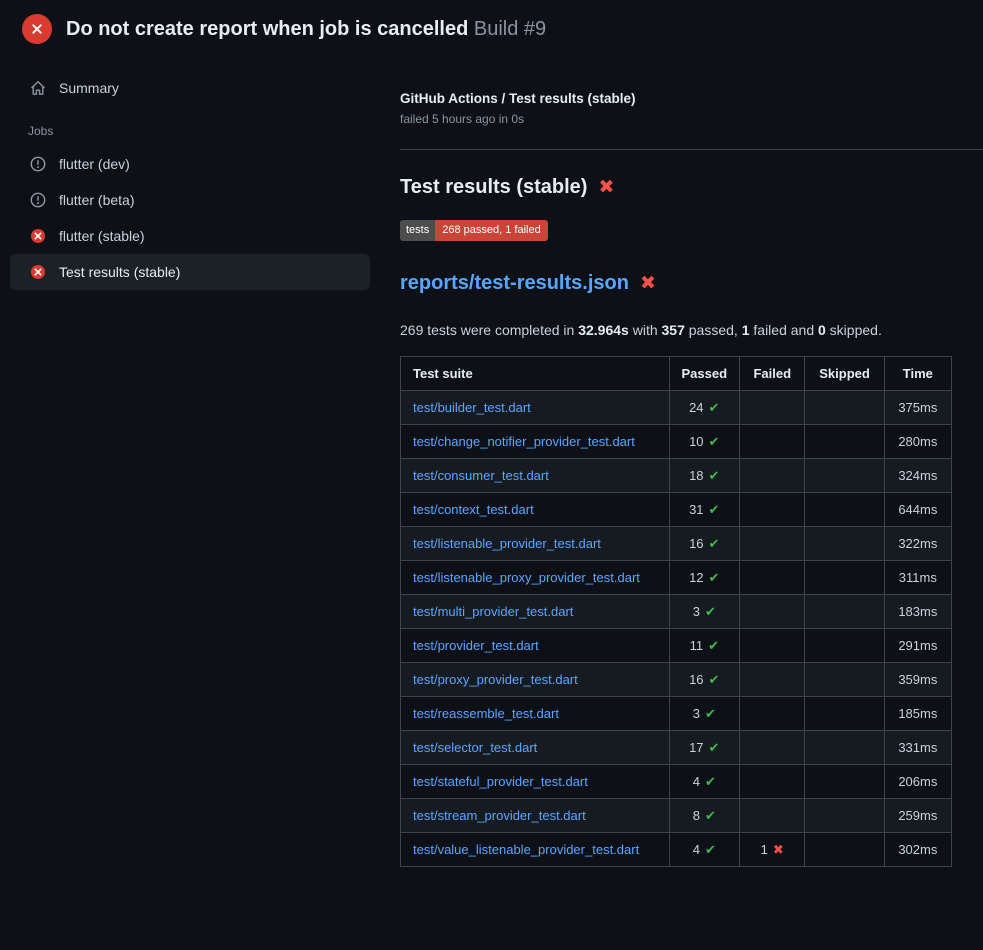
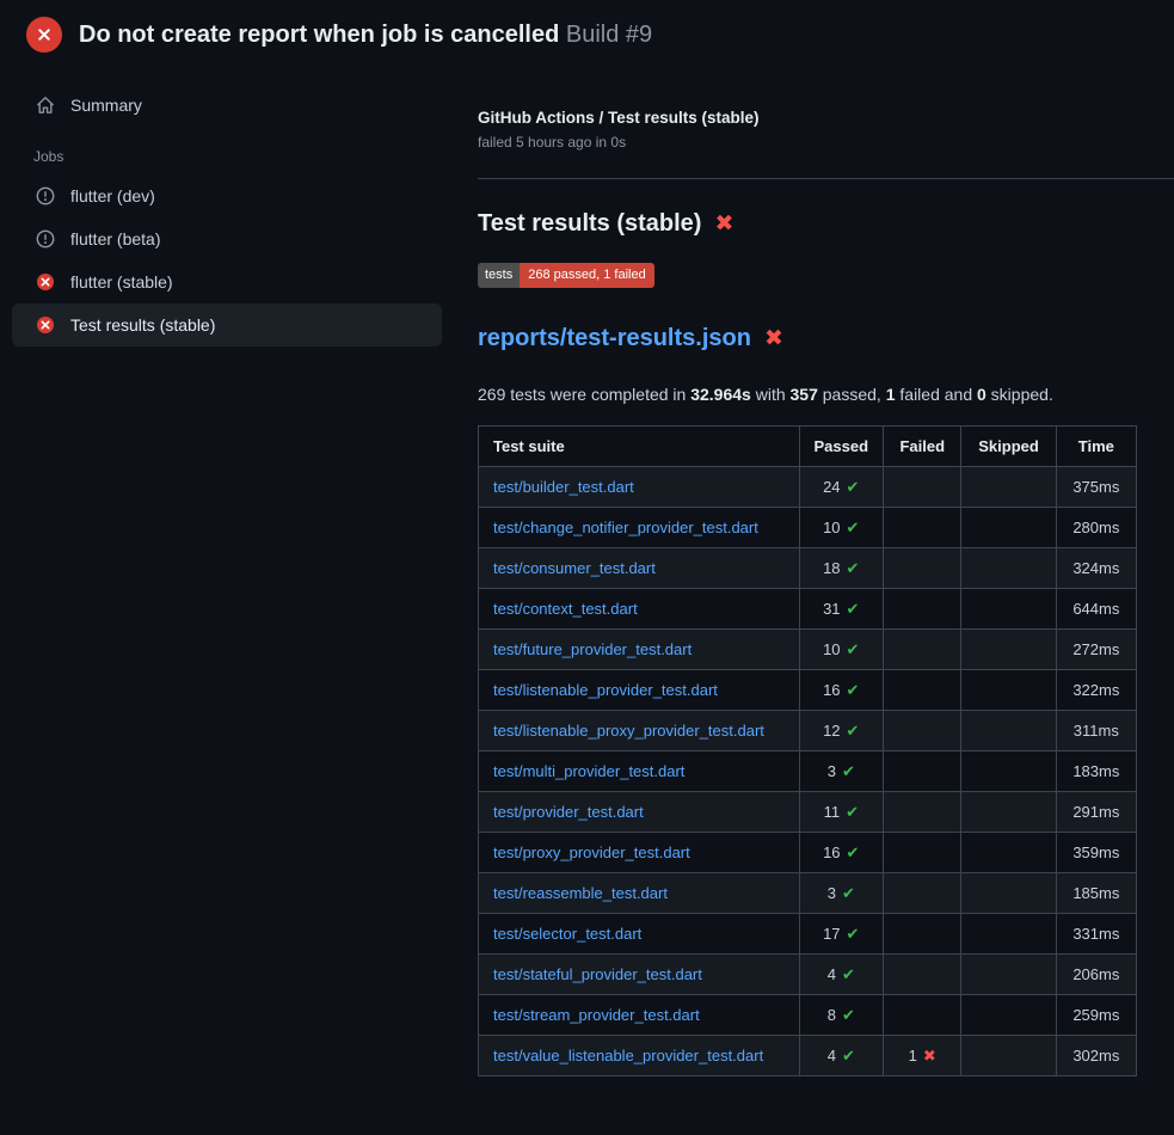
  Do not create report when job is cancelled Build #9
  Summary
  Jobs
  flutter (dev)
  flutter (beta)
  flutter (stable)
  Test results (stable)
  GitHub Actions / Test results (stable)
  failed 5 hours ago in 0s
  Test results (stable)
  ✖
  tests
  268 passed, 1 failed
  reports/test-results.json
  ✖
  269 tests were completed in 32.964s with 357 passed, 1 failed and 0 skipped.
  Test suite	Passed	Failed	Skipped	Time
  test/builder_test.dart	24 ✔			375ms
  test/change_notifier_provider_test.dart	10 ✔			280ms
  test/consumer_test.dart	18 ✔			324ms
  test/context_test.dart	31 ✔			644ms
+ test/future_provider_test.dart	10 ✔			272ms
  test/listenable_provider_test.dart	16 ✔			322ms
  test/listenable_proxy_provider_test.dart	12 ✔			311ms
  test/multi_provider_test.dart	3 ✔			183ms
  test/provider_test.dart	11 ✔			291ms
  test/proxy_provider_test.dart	16 ✔			359ms
  test/reassemble_test.dart	3 ✔			185ms
  test/selector_test.dart	17 ✔			331ms
  test/stateful_provider_test.dart	4 ✔			206ms
  test/stream_provider_test.dart	8 ✔			259ms
  test/value_listenable_provider_test.dart	4 ✔	1 ✖		302ms
